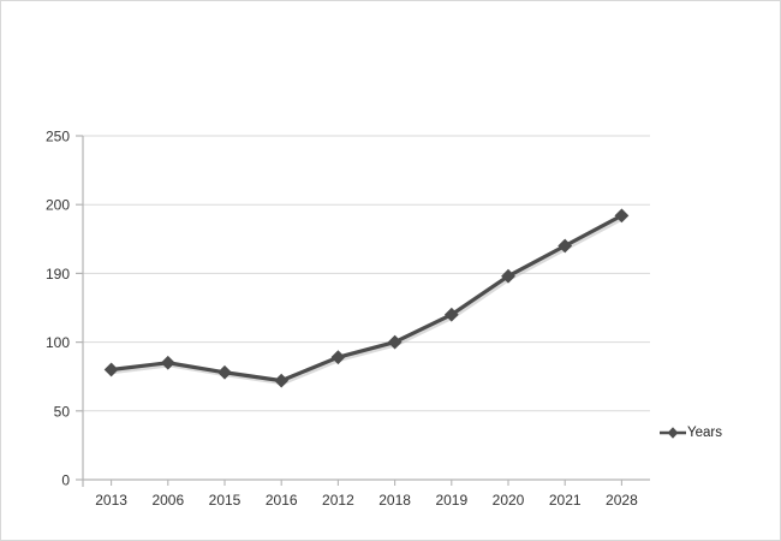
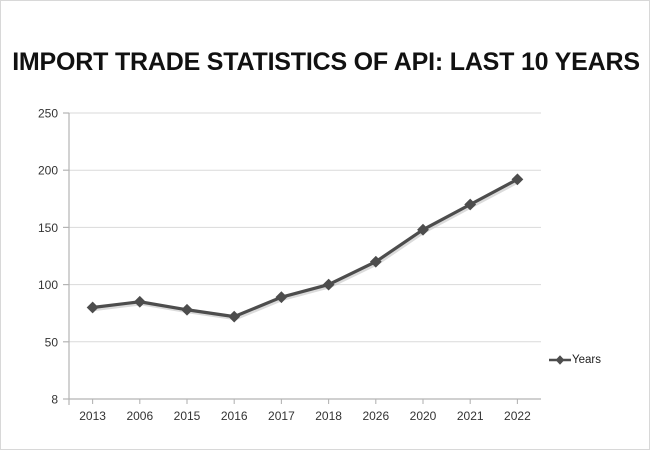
+ IMPORT TRADE STATISTICS OF API: LAST 10 YEARS
- 0
+ 8
  50
  100
- 190
+ 150
  200
  250
  2013
  2006
  2015
  2016
- 2012
+ 2017
  2018
- 2019
+ 2026
  2020
  2021
- 2028
+ 2022
  Years
